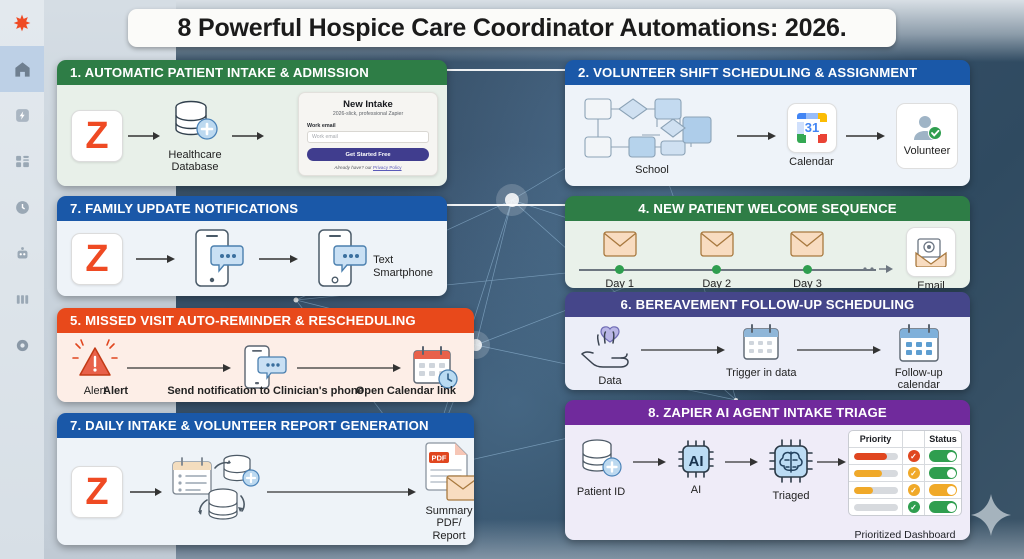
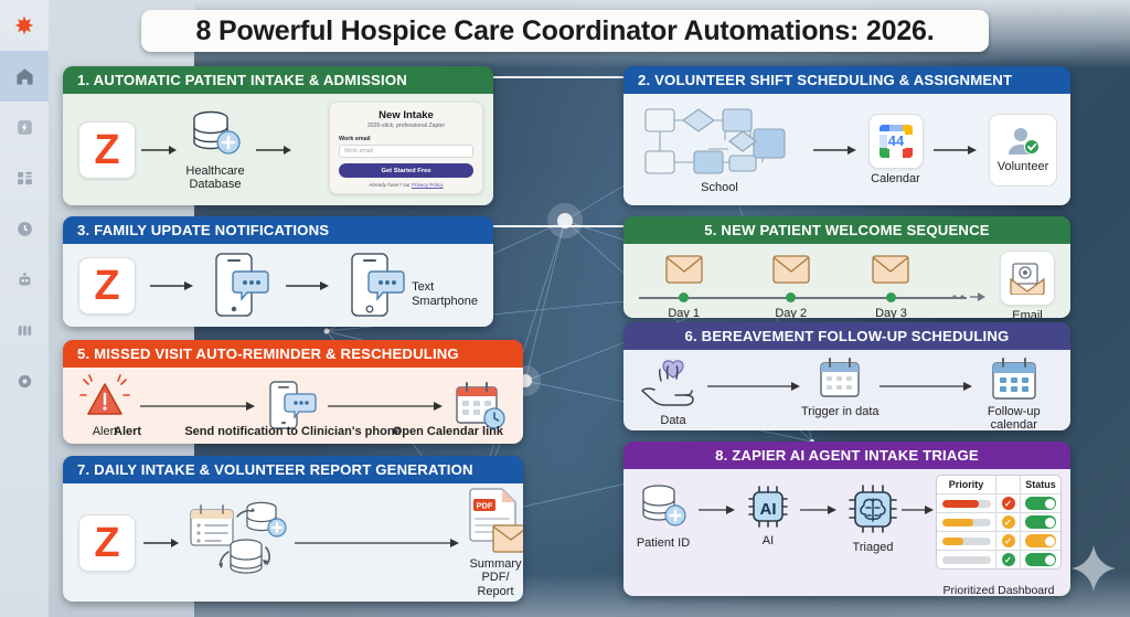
  8 Powerful Hospice Care Coordinator Automations: 2026.
  1. AUTOMATIC PATIENT INTAKE & ADMISSION
  Z
  Healthcare
  Database
  New Intake
  2. VOLUNTEER SHIFT SCHEDULING & ASSIGNMENT
  School
- 31
+ 44
  Calendar
  Volunteer
- 7. FAMILY UPDATE NOTIFICATIONS
+ 3. FAMILY UPDATE NOTIFICATIONS
  Z
  Text
  Smartphone
- 4. NEW PATIENT WELCOME SEQUENCE
+ 5. NEW PATIENT WELCOME SEQUENCE
  Day 1
  Day 2
  Day 3
  Email
  5. MISSED VISIT AUTO-REMINDER & RESCHEDULING
  Alert
  Alert
  Send notification to Clinician's phone
  Open Calendar link
  6. BEREAVEMENT FOLLOW-UP SCHEDULING
  Data
  Trigger in data
  Follow-up calendar
  7. DAILY INTAKE & VOLUNTEER REPORT GENERATION
  Z
  PDF
  Summary PDF/
  Report
  8. ZAPIER AI AGENT INTAKE TRIAGE
  Patient ID
  AI
  AI
  Triaged
  Priority
  Status
  ✓
  ✓
  ✓
  ✓
  Prioritized Dashboard
